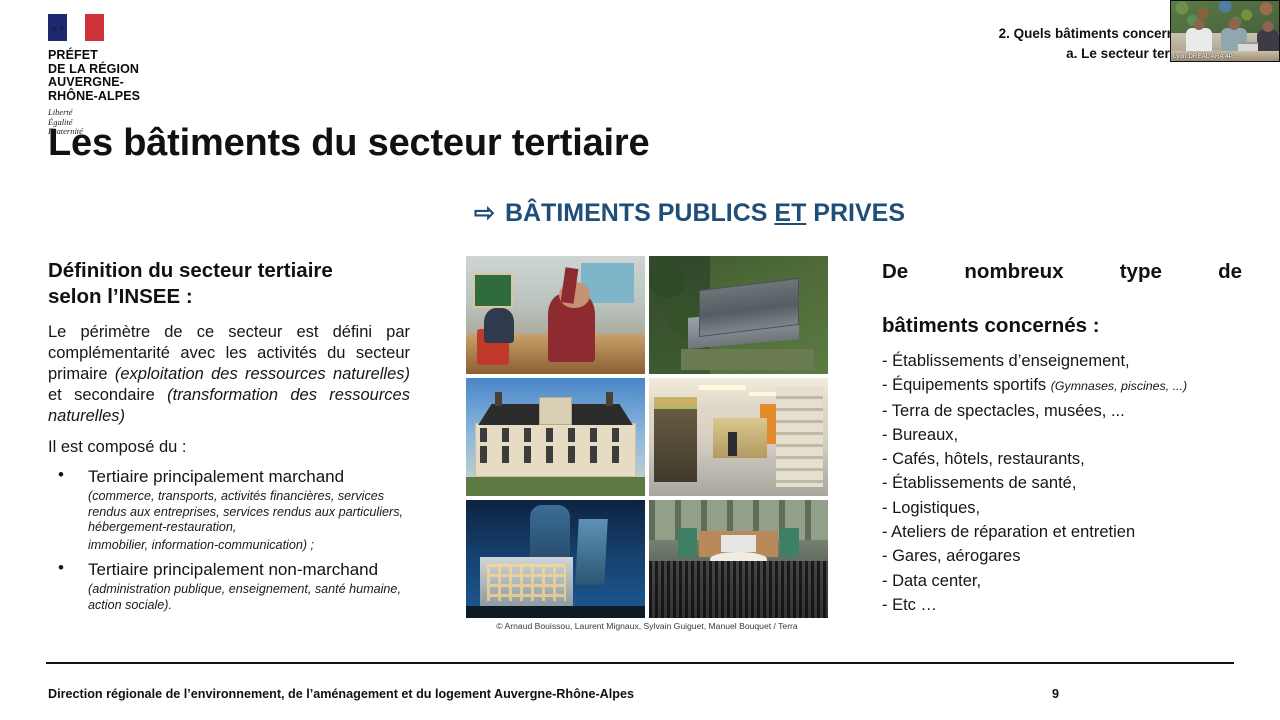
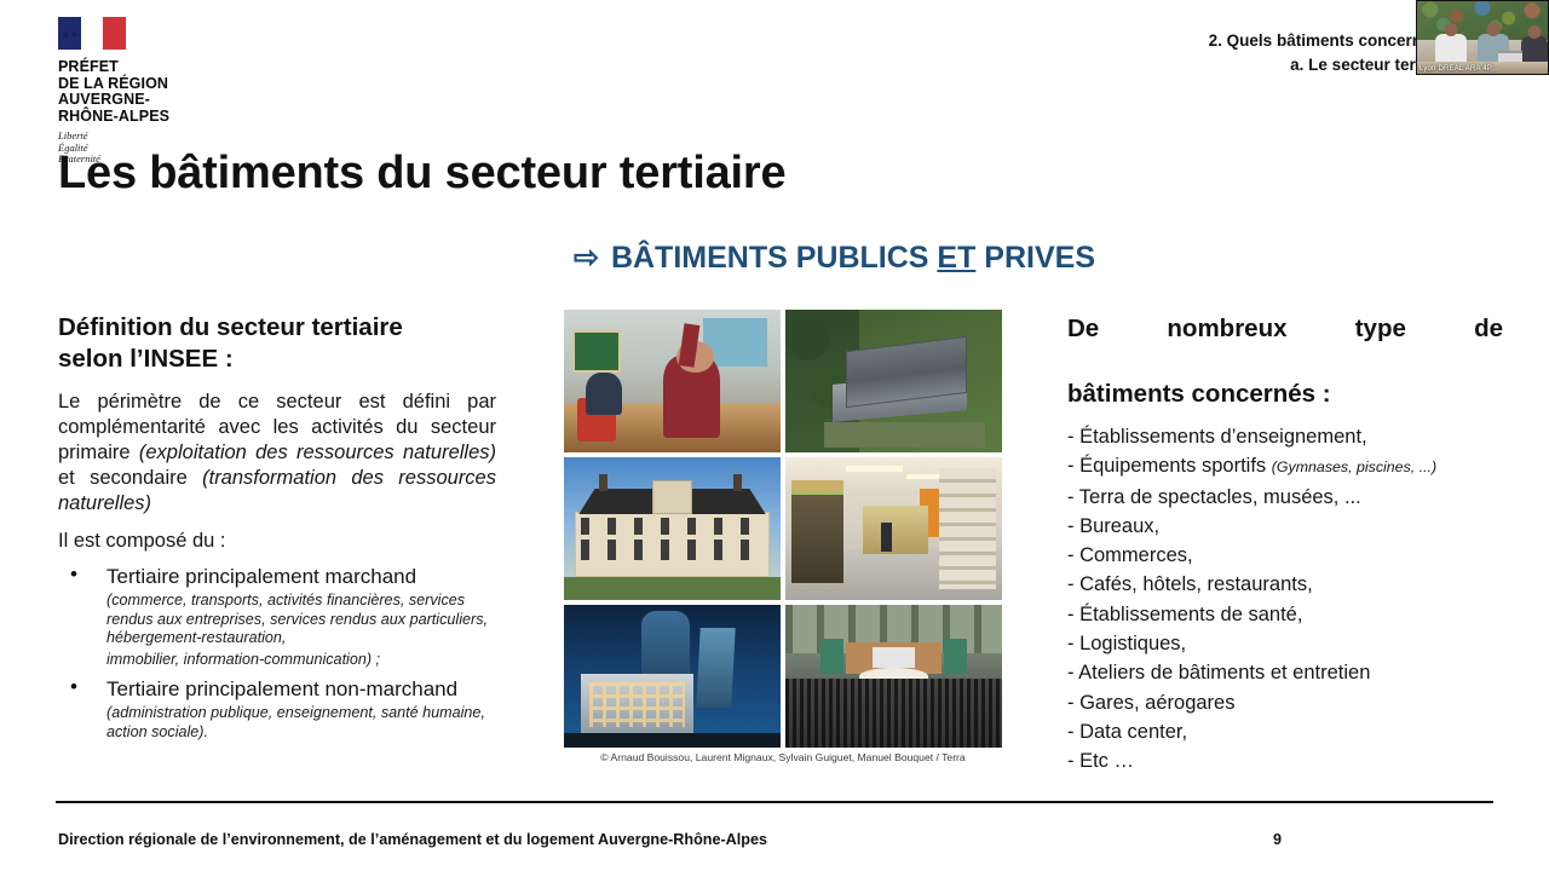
  ▲●
  PRÉFET
  DE LA RÉGION
  AUVERGNE-
  RHÔNE-ALPES
  Liberté
  Égalité
  Fraternité
  2. Quels bâtiments concer
  a. Le secteur ter
  Les bâtiments du secteur tertiaire
  ⇨ BÂTIMENTS PUBLICS ET PRIVES
  Définition du secteur tertiaire
  selon l’INSEE :
  Le périmètre de ce secteur est défini par complémentarité avec les activités du secteur primaire (exploitation des ressources naturelles) et secondaire (transformation des ressources naturelles)
  Il est composé du :
  Tertiaire principalement marchand
  (commerce, transports, activités financières, services rendus aux entreprises, services rendus aux particuliers, hébergement-restauration,
  immobilier, information-communication) ;
  Tertiaire principalement non-marchand
  (administration publique, enseignement, santé humaine, action sociale).
  © Arnaud Bouissou, Laurent Mignaux, Sylvain Guiguet, Manuel Bouquet / Terra
  De nombreux type de
  bâtiments concernés :
  - Établissements d’enseignement,
  - Équipements sportifs (Gymnases, piscines, ...)
  - Terra de spectacles, musées, ...
  - Bureaux,
+ - Commerces,
  - Cafés, hôtels, restaurants,
  - Établissements de santé,
  - Logistiques,
- - Ateliers de réparation et entretien
+ - Ateliers de bâtiments et entretien
  - Gares, aérogares
  - Data center,
  - Etc …
  Direction régionale de l’environnement, de l’aménagement et du logement Auvergne-Rhône-Alpes
  9
